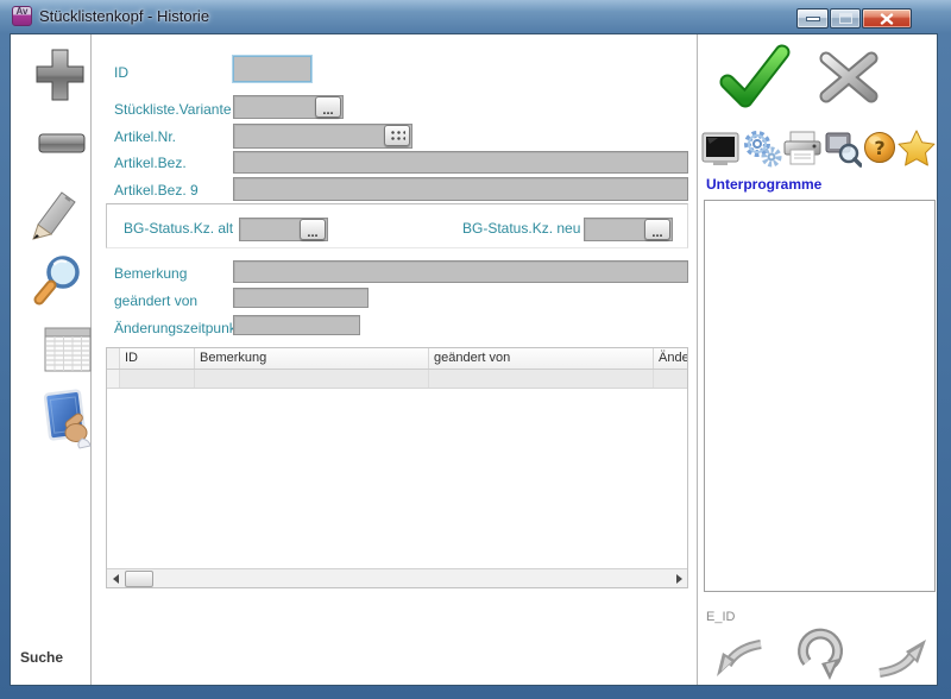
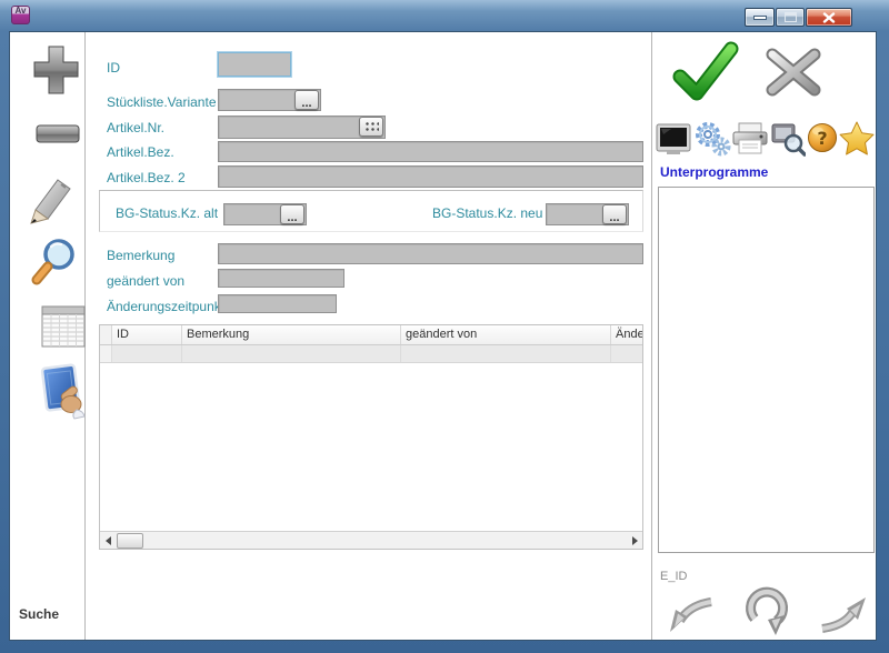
  Av
- Stücklistenkopf - Historie
  Suche
  ID
  Stückliste.Variante
  ...
  Artikel.Nr.
  Artikel.Bez.
- Artikel.Bez. 9
+ Artikel.Bez. 2
  BG-Status.Kz. alt
  ...
  BG-Status.Kz. neu
  ...
  Bemerkung
  geändert von
  Änderungszeitpun
  ID
  Bemerkung
  geändert von
  Ände
  ?
  Unterprogramme
  E_ID
